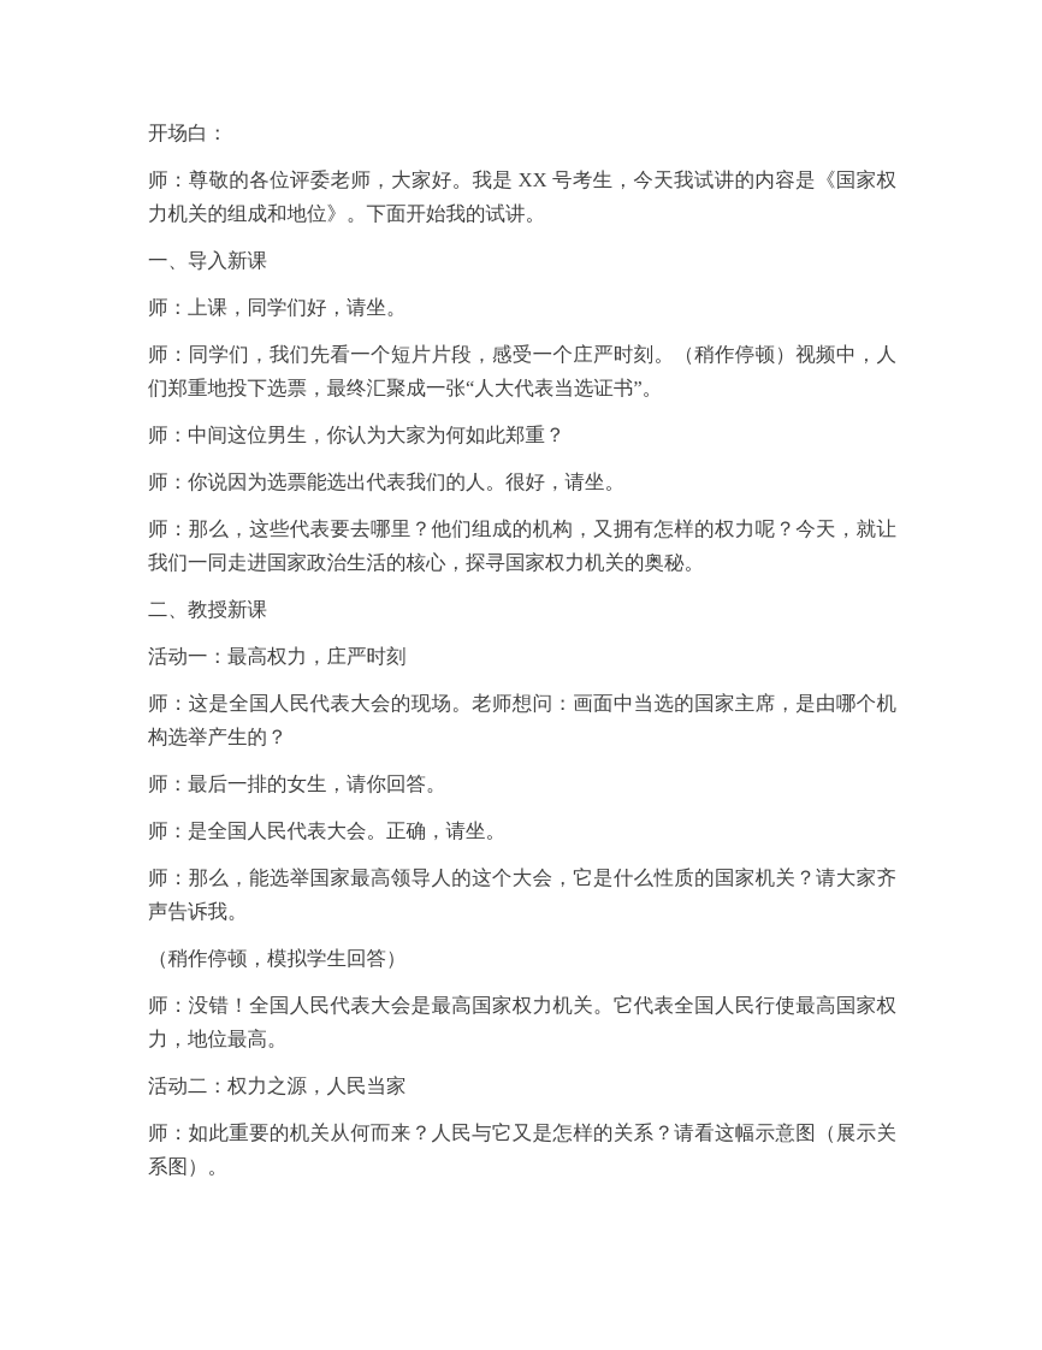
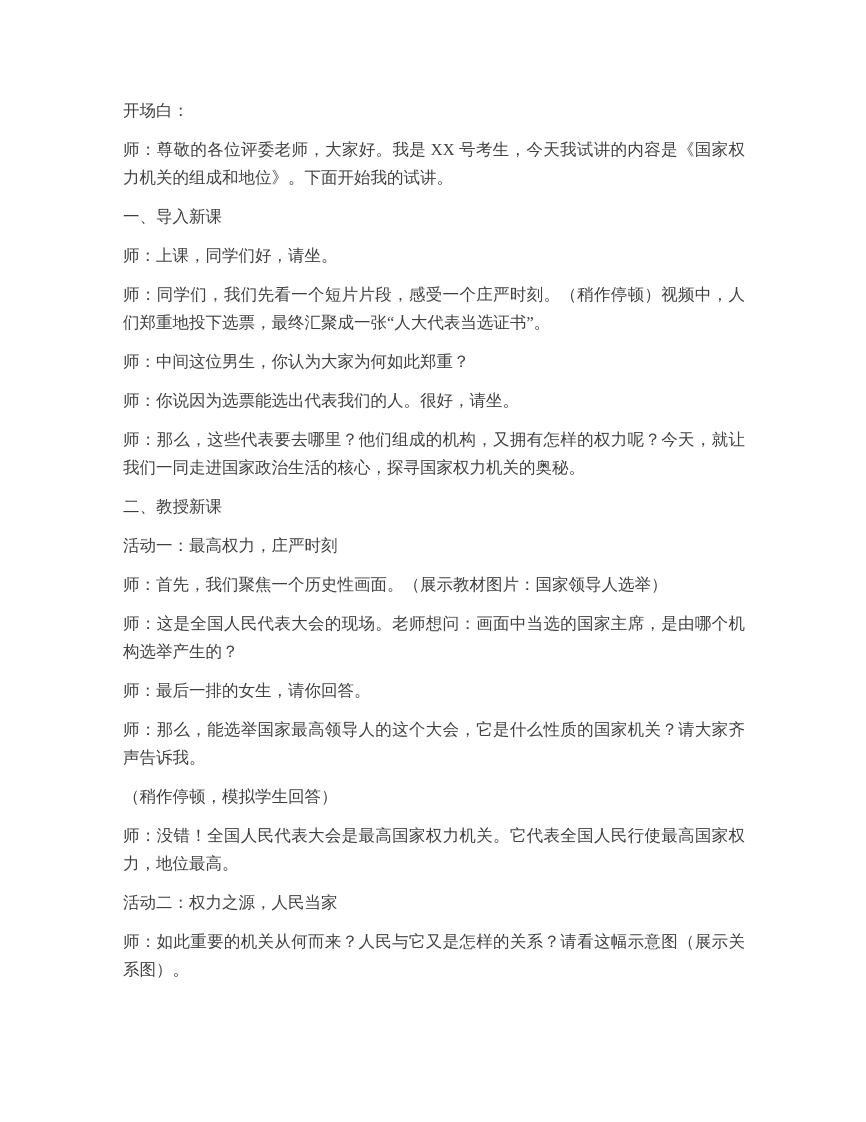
  开场白：
  师：尊敬的各位评委老师，大家好。我是 XX 号考生，今天我试讲的内容是《国家权力机关的组成和地位》。下面开始我的试讲。
  一、导入新课
  师：上课，同学们好，请坐。
  师：同学们，我们先看一个短片片段，感受一个庄严时刻。（稍作停顿）视频中，人们郑重地投下选票，最终汇聚成一张“人大代表当选证书”。
  师：中间这位男生，你认为大家为何如此郑重？
  师：你说因为选票能选出代表我们的人。很好，请坐。
  师：那么，这些代表要去哪里？他们组成的机构，又拥有怎样的权力呢？今天，就让我们一同走进国家政治生活的核心，探寻国家权力机关的奥秘。
  二、教授新课
  活动一：最高权力，庄严时刻
+ 师：首先，我们聚焦一个历史性画面。（展示教材图片：国家领导人选举）
  师：这是全国人民代表大会的现场。老师想问：画面中当选的国家主席，是由哪个机构选举产生的？
  师：最后一排的女生，请你回答。
- 师：是全国人民代表大会。正确，请坐。
  师：那么，能选举国家最高领导人的这个大会，它是什么性质的国家机关？请大家齐声告诉我。
  （稍作停顿，模拟学生回答）
  师：没错！全国人民代表大会是最高国家权力机关。它代表全国人民行使最高国家权力，地位最高。
  活动二：权力之源，人民当家
  师：如此重要的机关从何而来？人民与它又是怎样的关系？请看这幅示意图（展示关系图）。
